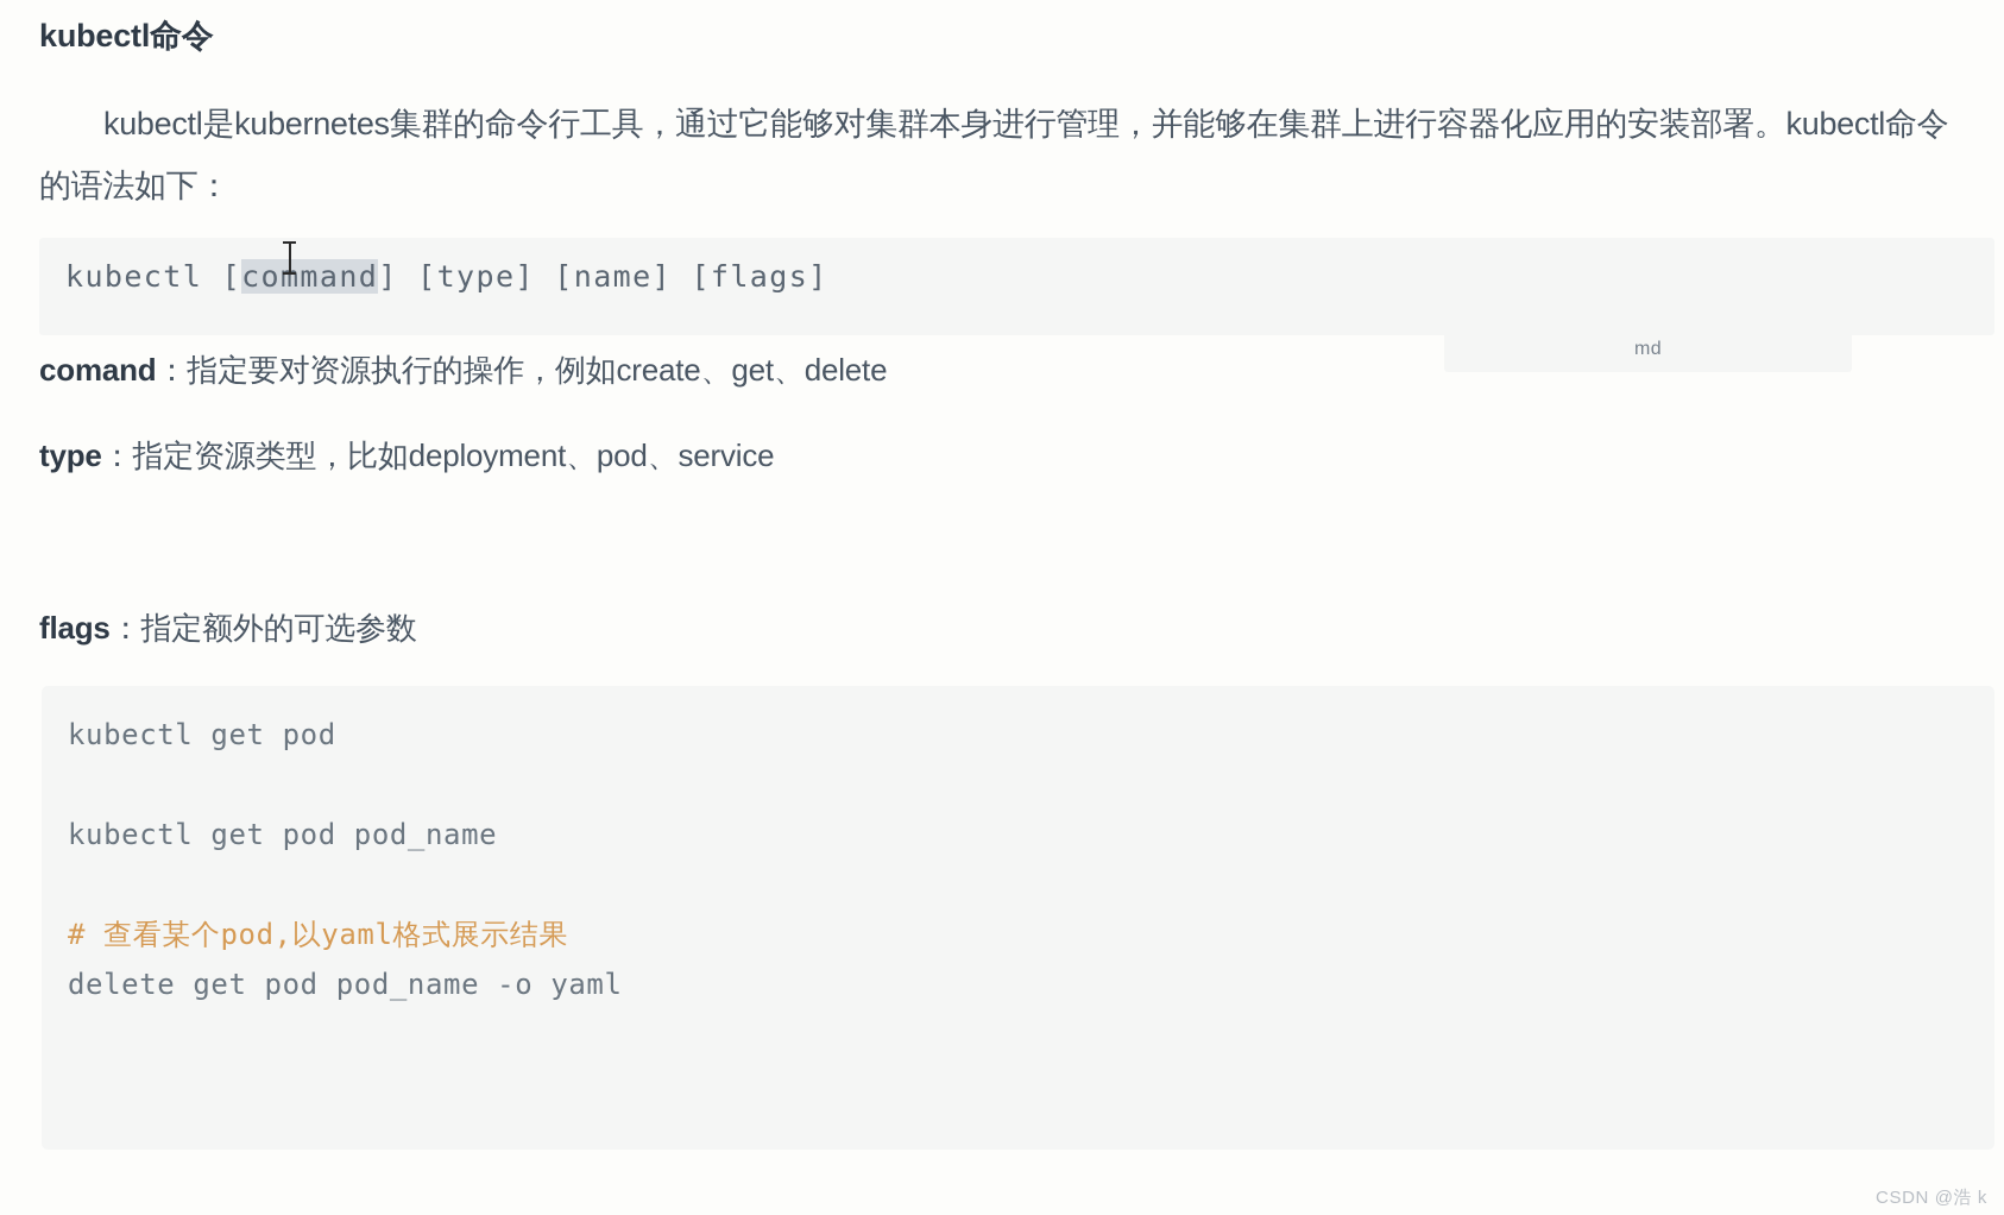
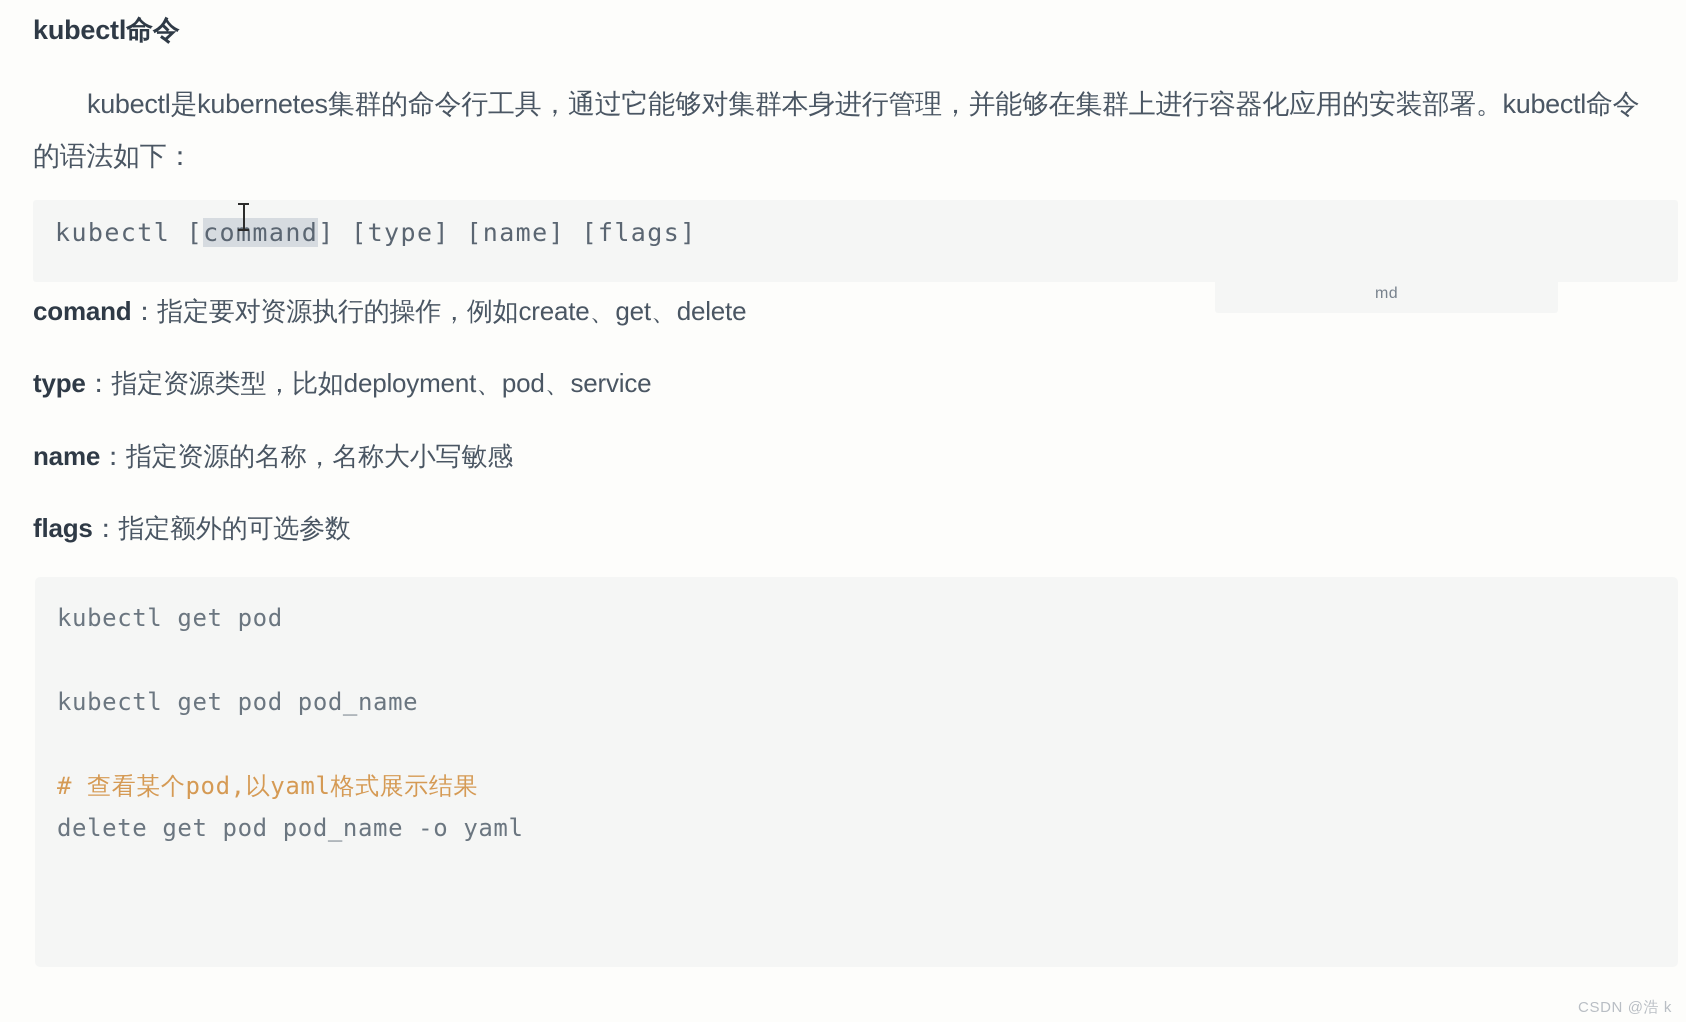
  kubectl命令
  kubectl是kubernetes集群的命令行工具，通过它能够对集群本身进行管理，并能够在集群上进行容器化应用的安装部署。kubectl命令的语法如下：
  kubectl [command] [type] [name] [flags]
  md
  comand：指定要对资源执行的操作，例如create、get、delete
  type：指定资源类型，比如deployment、pod、service
+ name：指定资源的名称，名称大小写敏感
  flags：指定额外的可选参数
  kubectl get pod
  kubectl get pod pod_name
  # 查看某个pod,以yaml格式展示结果
  delete get pod pod_name -o yaml
  CSDN @浩 k
